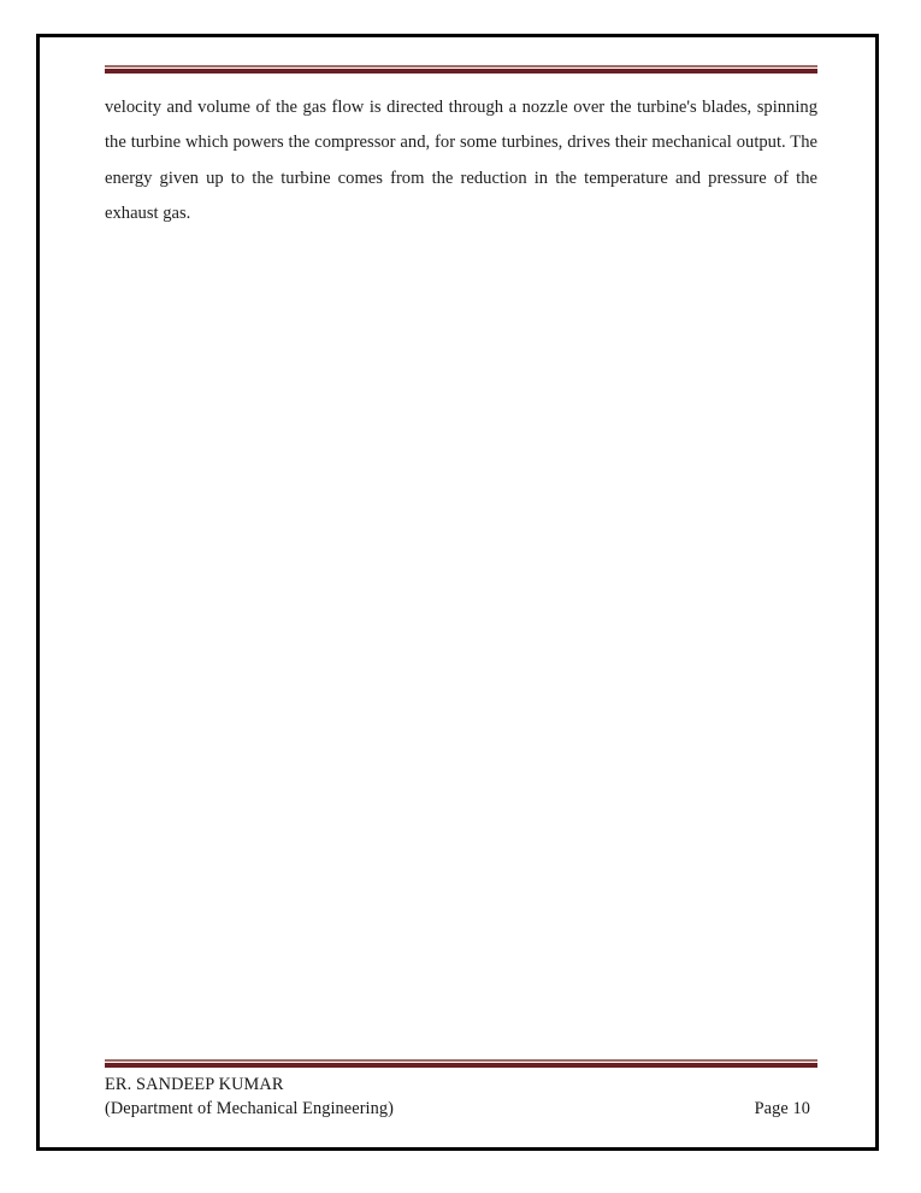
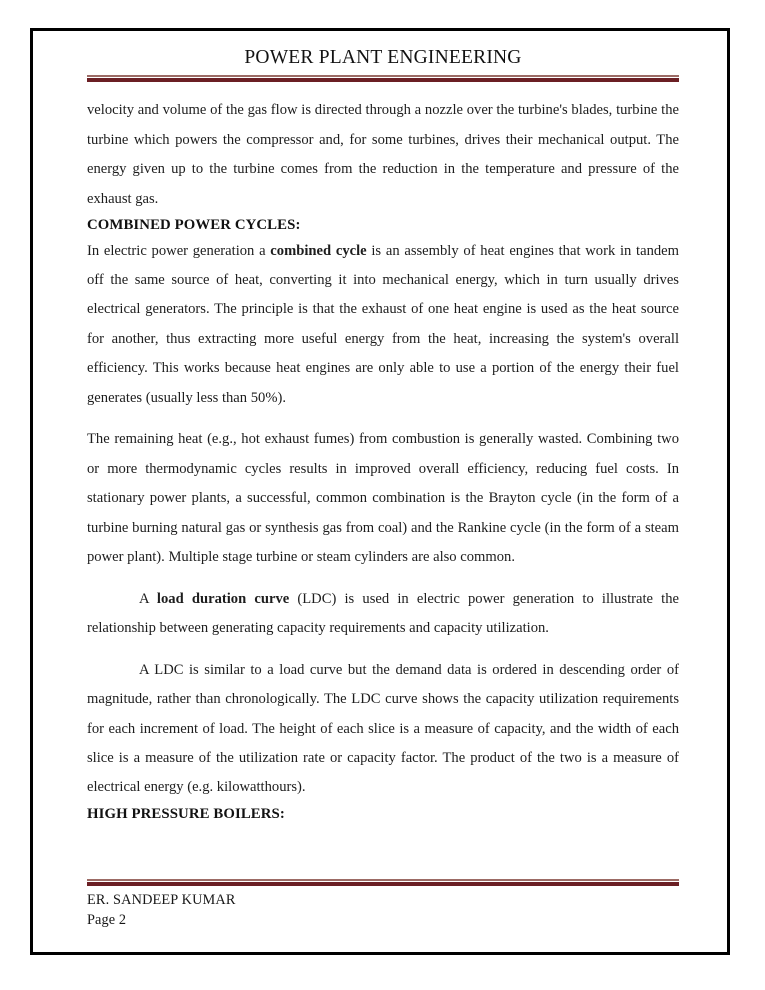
+ POWER PLANT ENGINEERING
- velocity and volume of the gas flow is directed through a nozzle over the turbine's blades, spinning the turbine which powers the compressor and, for some turbines, drives their mechanical output. The energy given up to the turbine comes from the reduction in the temperature and pressure of the exhaust gas.
+ velocity and volume of the gas flow is directed through a nozzle over the turbine's blades, turbine the turbine which powers the compressor and, for some turbines, drives their mechanical output. The energy given up to the turbine comes from the reduction in the temperature and pressure of the exhaust gas.
+ COMBINED POWER CYCLES:
+ In electric power generation a combined cycle is an assembly of heat engines that work in tandem off the same source of heat, converting it into mechanical energy, which in turn usually drives electrical generators. The principle is that the exhaust of one heat engine is used as the heat source for another, thus extracting more useful energy from the heat, increasing the system's overall efficiency. This works because heat engines are only able to use a portion of the energy their fuel generates (usually less than 50%).
+ The remaining heat (e.g., hot exhaust fumes) from combustion is generally wasted. Combining two or more thermodynamic cycles results in improved overall efficiency, reducing fuel costs. In stationary power plants, a successful, common combination is the Brayton cycle (in the form of a turbine burning natural gas or synthesis gas from coal) and the Rankine cycle (in the form of a steam power plant). Multiple stage turbine or steam cylinders are also common.
+ A load duration curve (LDC) is used in electric power generation to illustrate the relationship between generating capacity requirements and capacity utilization.
+ A LDC is similar to a load curve but the demand data is ordered in descending order of magnitude, rather than chronologically. The LDC curve shows the capacity utilization requirements for each increment of load. The height of each slice is a measure of capacity, and the width of each slice is a measure of the utilization rate or capacity factor. The product of the two is a measure of electrical energy (e.g. kilowatthours).
+ HIGH PRESSURE BOILERS:
  ER. SANDEEP KUMAR
- (Department of Mechanical Engineering)
- Page 10
+ Page 2
